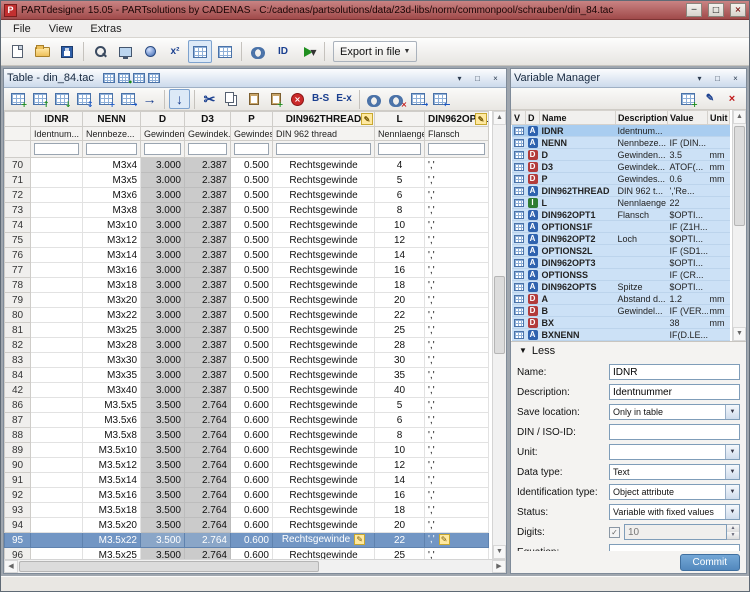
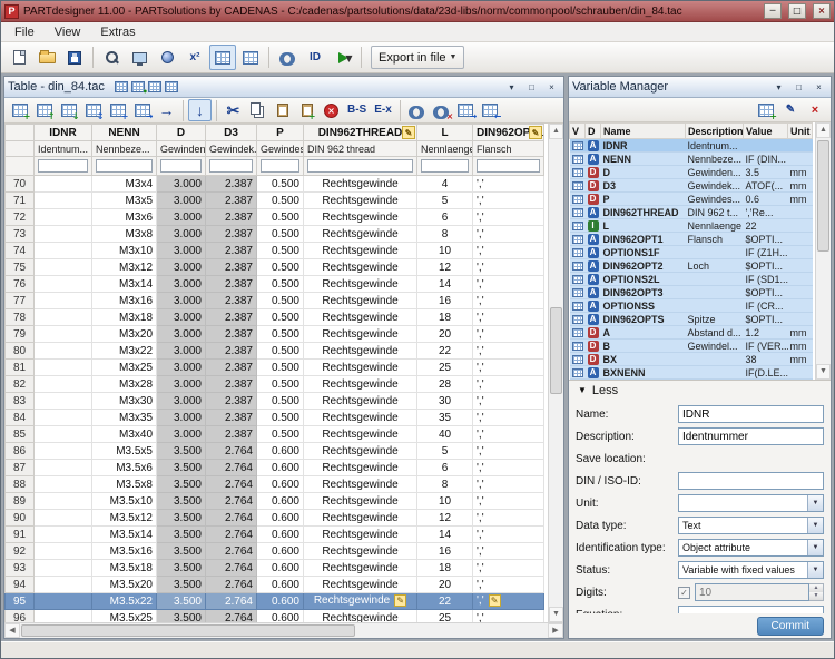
  P
- PARTdesigner 15.05 - PARTsolutions by CADENAS - C:/cadenas/partsolutions/data/23d-libs/norm/commonpool/schrauben/din_84.tac
+ PARTdesigner 11.00 - PARTsolutions by CADENAS - C:/cadenas/partsolutions/data/23d-libs/norm/commonpool/schrauben/din_84.tac
  ─
  □
  ×
  File
  View
  Extras
  x²
  ID
  ▼
  Export in file
  Table - din_84.tac
  •
  ▾
  □
  ×
  +
  ↑
  ↓
  ↕
  +
  →
  →
  ↓
  ✂
  +
  ×
  B-S
  E-x
  ×
  →
  ←
  	IDNR	NENN	D	D3	P	DIN962THREAD ✎	L	DIN962OP ✎
  	Identnum...	Nennbeze...	Gewinden	Gewindek.	Gewindes	DIN 962 thread	Nennlaeng	Flansch
  70		M3x4	3.000	2.387	0.500	Rechtsgewinde	4	','
  71		M3x5	3.000	2.387	0.500	Rechtsgewinde	5	','
  72		M3x6	3.000	2.387	0.500	Rechtsgewinde	6	','
  73		M3x8	3.000	2.387	0.500	Rechtsgewinde	8	','
  74		M3x10	3.000	2.387	0.500	Rechtsgewinde	10	','
  75		M3x12	3.000	2.387	0.500	Rechtsgewinde	12	','
  76		M3x14	3.000	2.387	0.500	Rechtsgewinde	14	','
  77		M3x16	3.000	2.387	0.500	Rechtsgewinde	16	','
  78		M3x18	3.000	2.387	0.500	Rechtsgewinde	18	','
  79		M3x20	3.000	2.387	0.500	Rechtsgewinde	20	','
  80		M3x22	3.000	2.387	0.500	Rechtsgewinde	22	','
  81		M3x25	3.000	2.387	0.500	Rechtsgewinde	25	','
  82		M3x28	3.000	2.387	0.500	Rechtsgewinde	28	','
  83		M3x30	3.000	2.387	0.500	Rechtsgewinde	30	','
  84		M3x35	3.000	2.387	0.500	Rechtsgewinde	35	','
- 42		M3x40	3.000	2.387	0.500	Rechtsgewinde	40	','
+ 85		M3x40	3.000	2.387	0.500	Rechtsgewinde	40	','
  86		M3.5x5	3.500	2.764	0.600	Rechtsgewinde	5	','
  87		M3.5x6	3.500	2.764	0.600	Rechtsgewinde	6	','
  88		M3.5x8	3.500	2.764	0.600	Rechtsgewinde	8	','
  89		M3.5x10	3.500	2.764	0.600	Rechtsgewinde	10	','
  90		M3.5x12	3.500	2.764	0.600	Rechtsgewinde	12	','
  91		M3.5x14	3.500	2.764	0.600	Rechtsgewinde	14	','
  92		M3.5x16	3.500	2.764	0.600	Rechtsgewinde	16	','
  93		M3.5x18	3.500	2.764	0.600	Rechtsgewinde	18	','
  94		M3.5x20	3.500	2.764	0.600	Rechtsgewinde	20	','
  95		M3.5x22	3.500	2.764	0.600	Rechtsgewinde ✎	22	',' ✎
  96		M3.5x25	3.500	2.764	0.600	Rechtsgewinde	25	','
  Variable Manager
  ▾
  □
  ×
  +
  ✎
  ×
  V	D	Name	Description	Value	Unit
  	A	IDNR	Identnum...
  	A	NENN	Nennbeze...	IF (DIN...
  	D	D	Gewinden...	3.5	mm
  	D	D3	Gewindek...	ATOF(...	mm
  	D	P	Gewindes...	0.6	mm
  	A	DIN962THREAD	DIN 962 t...	','Re...
  	I	L	Nennlaenge	22
  	A	DIN962OPT1	Flansch	$OPTI...
  	A	OPTIONS1F		IF (Z1H...
  	A	DIN962OPT2	Loch	$OPTI...
  	A	OPTIONS2L		IF (SD1...
  	A	DIN962OPT3		$OPTI...
  	A	OPTIONSS		IF (CR...
  	A	DIN962OPTS	Spitze	$OPTI...
  	D	A	Abstand d...	1.2	mm
  	D	B	Gewindel...	IF (VER..	mm
  	D	BX		38	mm
  	A	BXNENN		IF(D.LE...
  ▼
  Less
  Name:
  IDNR
  Description:
  Identnummer
  Save location:
- Only in table
  DIN / ISO-ID:
  Unit:
  Data type:
  Text
  Identification type:
  Object attribute
  Status:
  Variable with fixed values
  Digits:
  ✓
  10
  Commit
